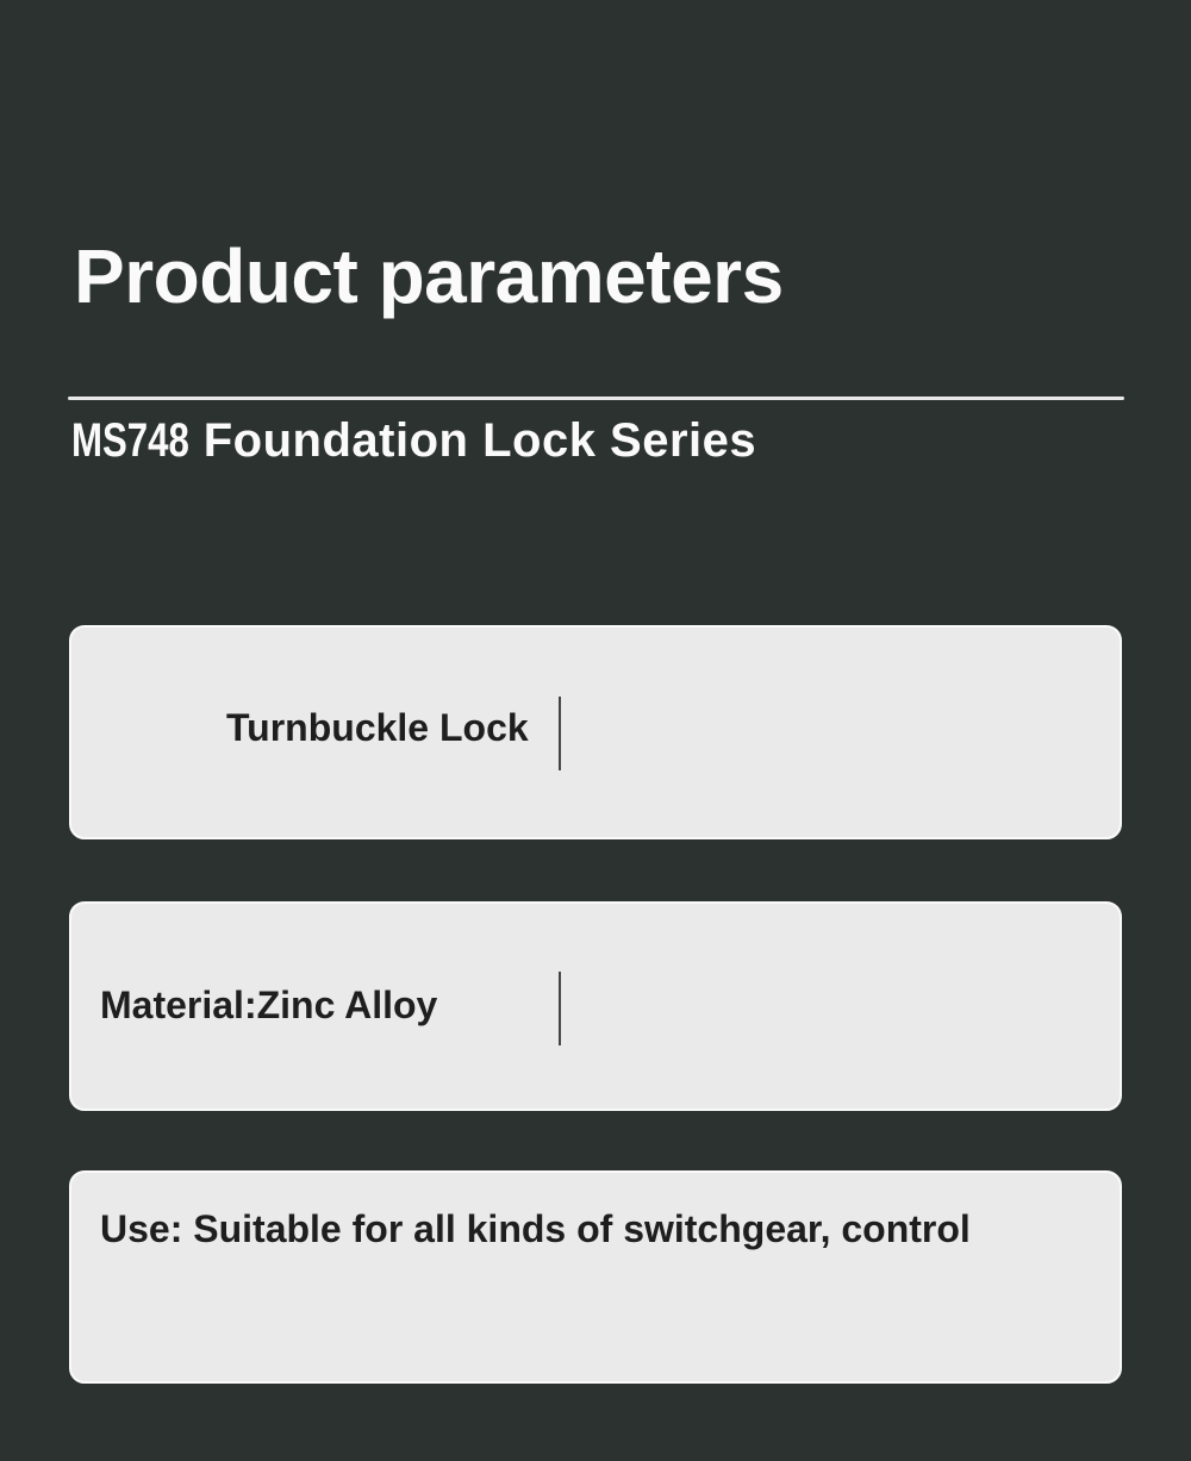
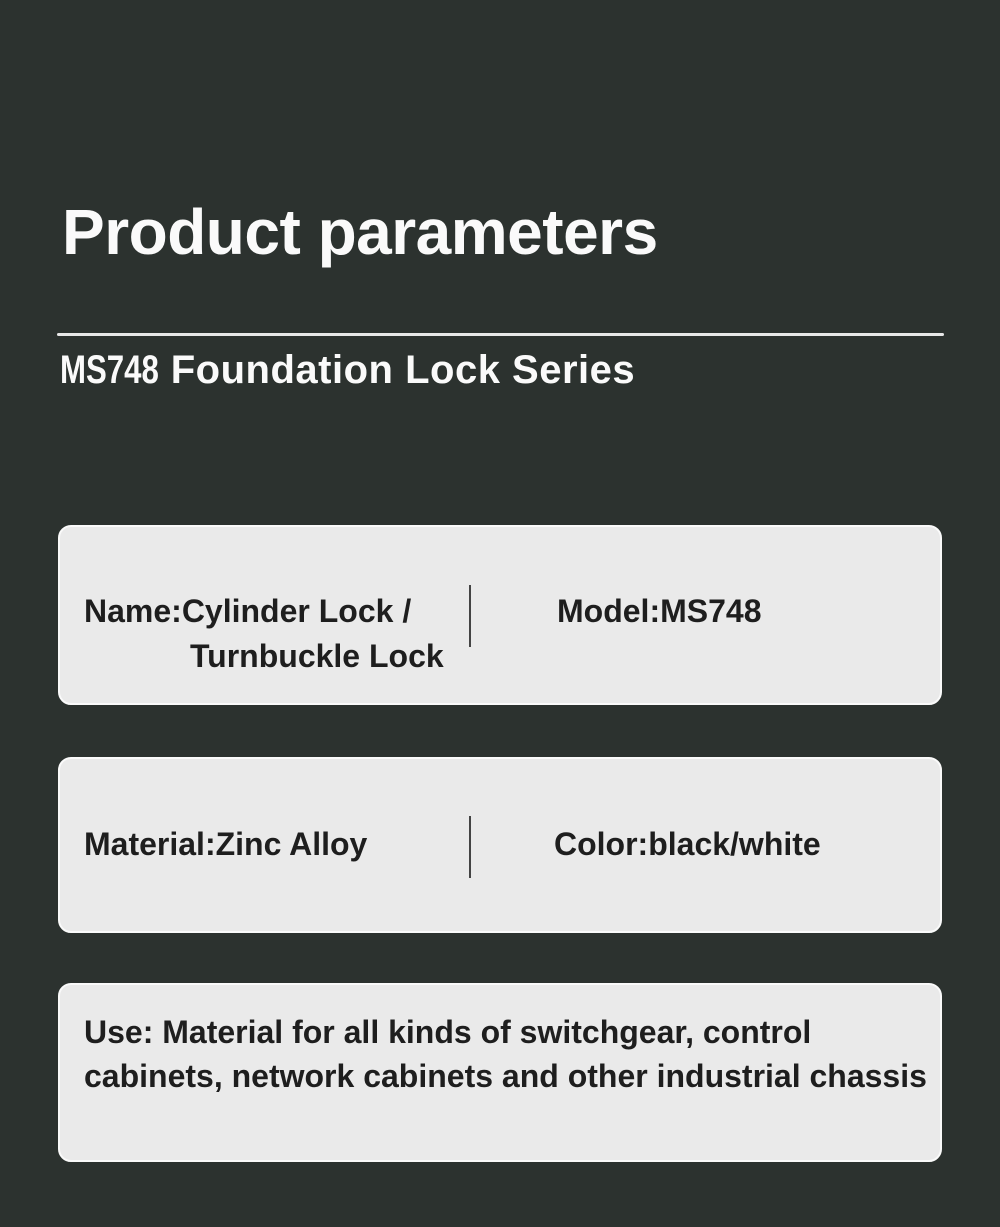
  Product parameters
  MS748
  Foundation Lock Series
+ Name:Cylinder Lock /
  Turnbuckle Lock
+ Model:MS748
  Material:Zinc Alloy
+ Color:black/white
- Use: Suitable for all kinds of switchgear, control
+ Use: Material for all kinds of switchgear, control
+ cabinets, network cabinets and other industrial chassis
